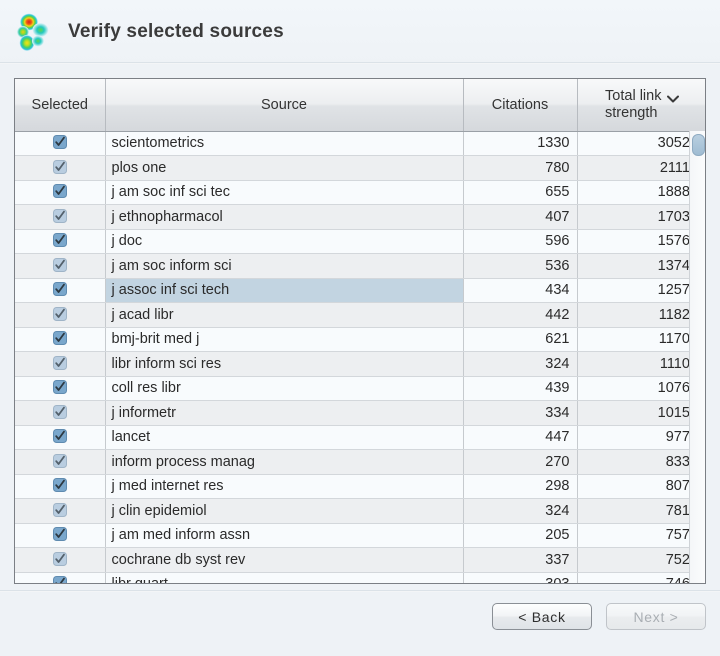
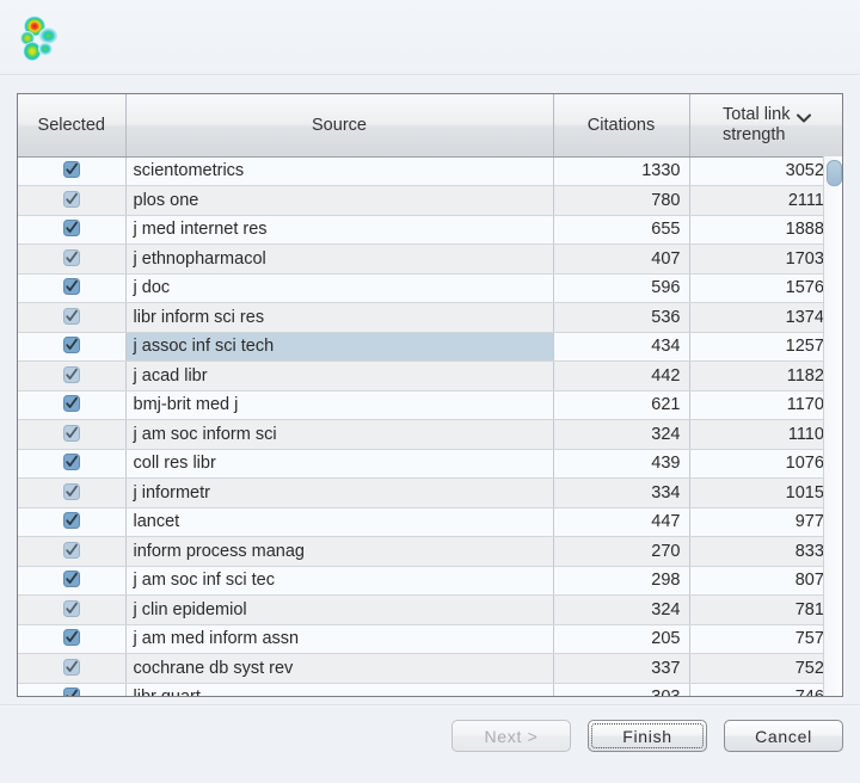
- Verify selected sources
  Selected	Source	Citations	Total link strength
  	scientometrics	1330	3052
  	plos one	780	2111
- 	j am soc inf sci tec	655	1888
+ 	j med internet res	655	1888
  	j ethnopharmacol	407	1703
  	j doc	596	1576
- 	j am soc inform sci	536	1374
+ 	libr inform sci res	536	1374
  	j assoc inf sci tech	434	1257
  	j acad libr	442	1182
  	bmj-brit med j	621	1170
- 	libr inform sci res	324	1110
+ 	j am soc inform sci	324	1110
  	coll res libr	439	1076
  	j informetr	334	1015
  	lancet	447	977
  	inform process manag	270	833
- 	j med internet res	298	807
+ 	j am soc inf sci tec	298	807
  	j clin epidemiol	324	781
  	j am med inform assn	205	757
  	cochrane db syst rev	337	752
- < Back
  Next >
+ Finish
+ Cancel
